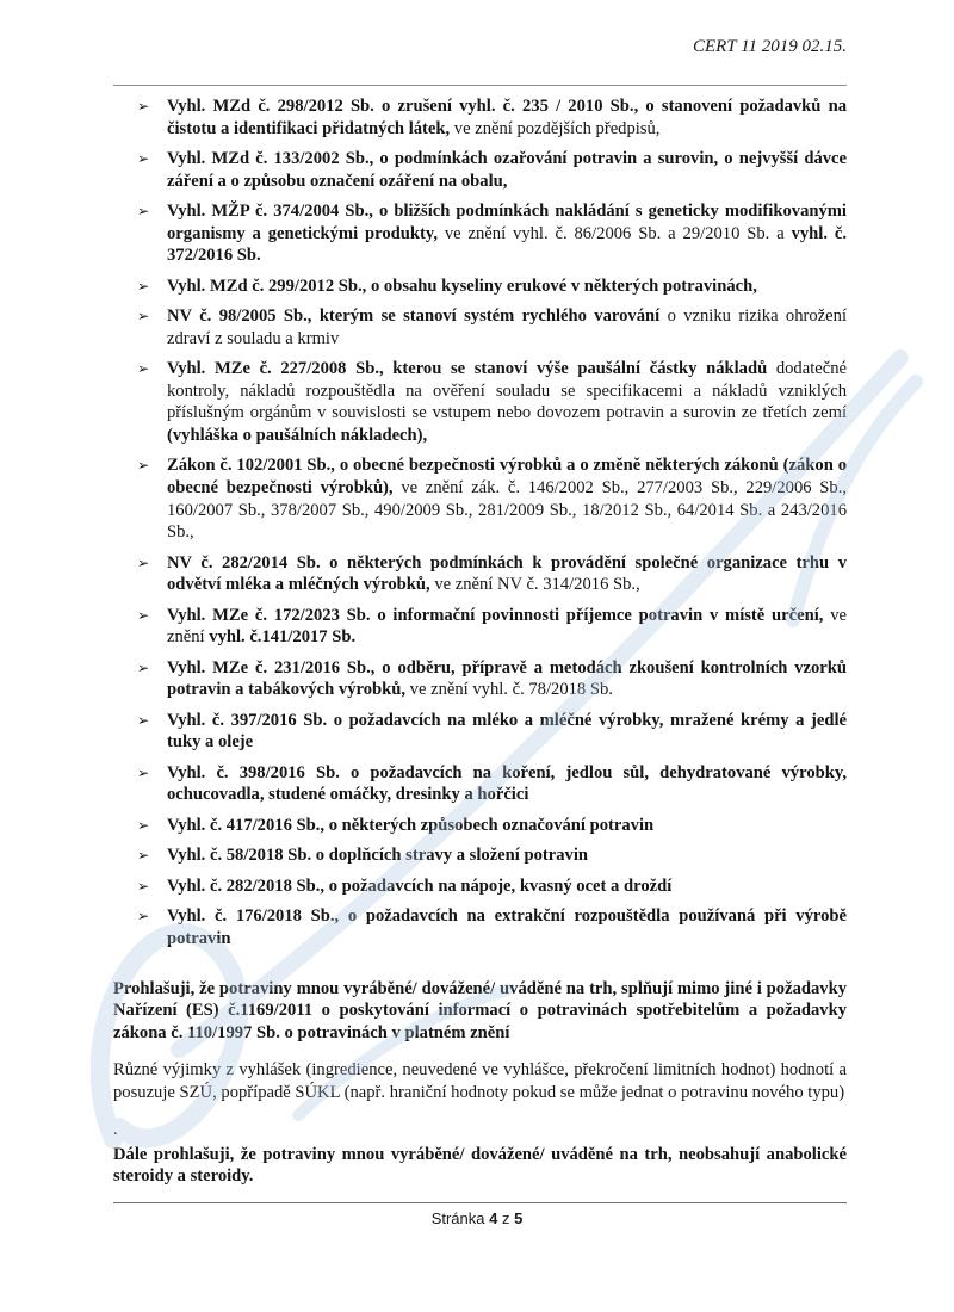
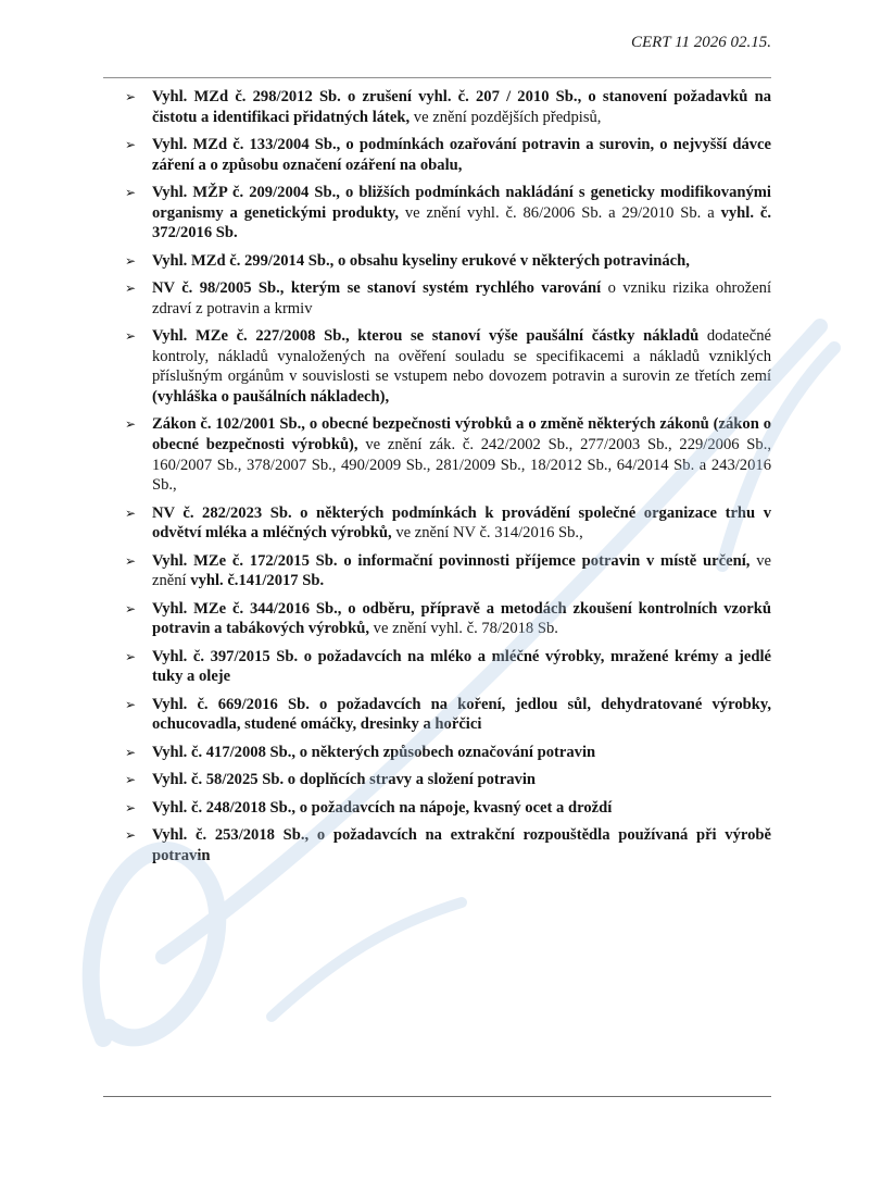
- CERT 11 2019 02.15.
+ CERT 11 2026 02.15.
  ➢
- Vyhl. MZd č. 298/2012 Sb. o zrušení vyhl. č. 235 / 2010 Sb., o stanovení požadavků na čistotu a identifikaci přidatných látek, ve znění pozdějších předpisů,
+ Vyhl. MZd č. 298/2012 Sb. o zrušení vyhl. č. 207 / 2010 Sb., o stanovení požadavků na čistotu a identifikaci přidatných látek, ve znění pozdějších předpisů,
  ➢
- Vyhl. MZd č. 133/2002 Sb., o podmínkách ozařování potravin a surovin, o nejvyšší dávce záření a o způsobu označení ozáření na obalu,
+ Vyhl. MZd č. 133/2004 Sb., o podmínkách ozařování potravin a surovin, o nejvyšší dávce záření a o způsobu označení ozáření na obalu,
  ➢
- Vyhl. MŽP č. 374/2004 Sb., o bližších podmínkách nakládání s geneticky modifikovanými organismy a genetickými produkty, ve znění vyhl. č. 86/2006 Sb. a 29/2010 Sb. a vyhl. č. 372/2016 Sb.
+ Vyhl. MŽP č. 209/2004 Sb., o bližších podmínkách nakládání s geneticky modifikovanými organismy a genetickými produkty, ve znění vyhl. č. 86/2006 Sb. a 29/2010 Sb. a vyhl. č. 372/2016 Sb.
  ➢
- Vyhl. MZd č. 299/2012 Sb., o obsahu kyseliny erukové v některých potravinách,
+ Vyhl. MZd č. 299/2014 Sb., o obsahu kyseliny erukové v některých potravinách,
  ➢
- NV č. 98/2005 Sb., kterým se stanoví systém rychlého varování o vzniku rizika ohrožení zdraví z souladu a krmiv
+ NV č. 98/2005 Sb., kterým se stanoví systém rychlého varování o vzniku rizika ohrožení zdraví z potravin a krmiv
  ➢
- Vyhl. MZe č. 227/2008 Sb., kterou se stanoví výše paušální částky nákladů dodatečné kontroly, nákladů rozpouštědla na ověření souladu se specifikacemi a nákladů vzniklých příslušným orgánům v souvislosti se vstupem nebo dovozem potravin a surovin ze třetích zemí (vyhláška o paušálních nákladech),
+ Vyhl. MZe č. 227/2008 Sb., kterou se stanoví výše paušální částky nákladů dodatečné kontroly, nákladů vynaložených na ověření souladu se specifikacemi a nákladů vzniklých příslušným orgánům v souvislosti se vstupem nebo dovozem potravin a surovin ze třetích zemí (vyhláška o paušálních nákladech),
  ➢
- Zákon č. 102/2001 Sb., o obecné bezpečnosti výrobků a o změně některých zákonů (zákon o obecné bezpečnosti výrobků), ve znění zák. č. 146/2002 Sb., 277/2003 Sb., 229/2006 Sb., 160/2007 Sb., 378/2007 Sb., 490/2009 Sb., 281/2009 Sb., 18/2012 Sb., 64/2014 Sb. a 243/2016 Sb.,
+ Zákon č. 102/2001 Sb., o obecné bezpečnosti výrobků a o změně některých zákonů (zákon o obecné bezpečnosti výrobků), ve znění zák. č. 242/2002 Sb., 277/2003 Sb., 229/2006 Sb., 160/2007 Sb., 378/2007 Sb., 490/2009 Sb., 281/2009 Sb., 18/2012 Sb., 64/2014 Sb. a 243/2016 Sb.,
  ➢
- NV č. 282/2014 Sb. o některých podmínkách k provádění společné organizace trhu v odvětví mléka a mléčných výrobků, ve znění NV č. 314/2016 Sb.,
+ NV č. 282/2023 Sb. o některých podmínkách k provádění společné organizace trhu v odvětví mléka a mléčných výrobků, ve znění NV č. 314/2016 Sb.,
  ➢
- Vyhl. MZe č. 172/2023 Sb. o informační povinnosti příjemce potravin v místě určení, ve znění vyhl. č.141/2017 Sb.
+ Vyhl. MZe č. 172/2015 Sb. o informační povinnosti příjemce potravin v místě určení, ve znění vyhl. č.141/2017 Sb.
  ➢
- Vyhl. MZe č. 231/2016 Sb., o odběru, přípravě a metodách zkoušení kontrolních vzorků potravin a tabákových výrobků, ve znění vyhl. č. 78/2018 Sb.
+ Vyhl. MZe č. 344/2016 Sb., o odběru, přípravě a metodách zkoušení kontrolních vzorků potravin a tabákových výrobků, ve znění vyhl. č. 78/2018 Sb.
  ➢
- Vyhl. č. 397/2016 Sb. o požadavcích na mléko a mléčné výrobky, mražené krémy a jedlé tuky a oleje
+ Vyhl. č. 397/2015 Sb. o požadavcích na mléko a mléčné výrobky, mražené krémy a jedlé tuky a oleje
  ➢
- Vyhl. č. 398/2016 Sb. o požadavcích na koření, jedlou sůl, dehydratované výrobky, ochucovadla, studené omáčky, dresinky a hořčici
+ Vyhl. č. 669/2016 Sb. o požadavcích na koření, jedlou sůl, dehydratované výrobky, ochucovadla, studené omáčky, dresinky a hořčici
  ➢
- Vyhl. č. 417/2016 Sb., o některých způsobech označování potravin
+ Vyhl. č. 417/2008 Sb., o některých způsobech označování potravin
  ➢
- Vyhl. č. 58/2018 Sb. o doplňcích stravy a složení potravin
+ Vyhl. č. 58/2025 Sb. o doplňcích stravy a složení potravin
  ➢
- Vyhl. č. 282/2018 Sb., o požadavcích na nápoje, kvasný ocet a droždí
+ Vyhl. č. 248/2018 Sb., o požadavcích na nápoje, kvasný ocet a droždí
  ➢
- Vyhl. č. 176/2018 Sb., o požadavcích na extrakční rozpouštědla používaná při výrobě potravin
+ Vyhl. č. 253/2018 Sb., o požadavcích na extrakční rozpouštědla používaná při výrobě potravin
- Prohlašuji, že potraviny mnou vyráběné/ dovážené/ uváděné na trh, splňují mimo jiné i požadavky Nařízení (ES) č.1169/2011 o poskytování informací o potravinách spotřebitelům a požadavky zákona č. 110/1997 Sb. o potravinách v platném znění
- Různé výjimky z vyhlášek (ingredience, neuvedené ve vyhlášce, překročení limitních hodnot) hodnotí a posuzuje SZÚ, popřípadě SÚKL (např. hraniční hodnoty pokud se může jednat o potravinu nového typu)
- .
- Dále prohlašuji, že potraviny mnou vyráběné/ dovážené/ uváděné na trh, neobsahují anabolické steroidy a steroidy.
- Stránka 4 z 5
